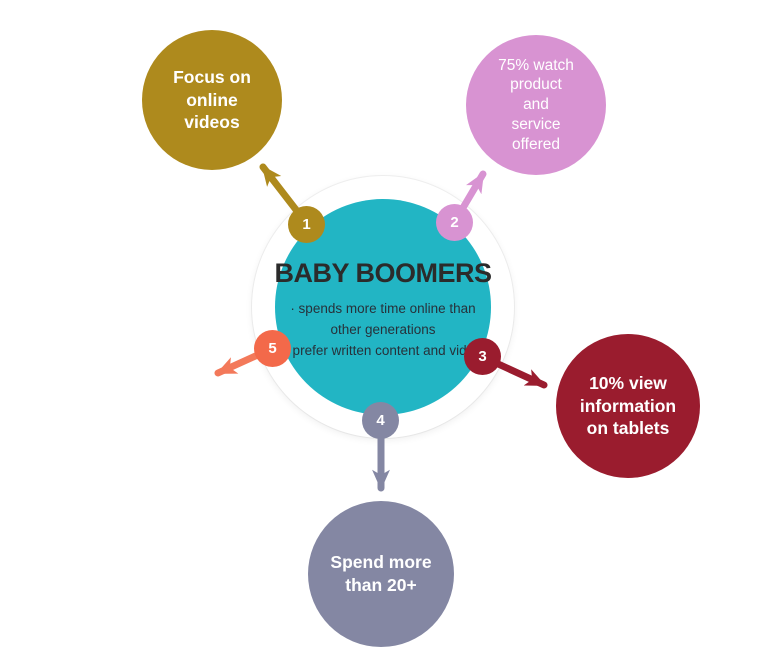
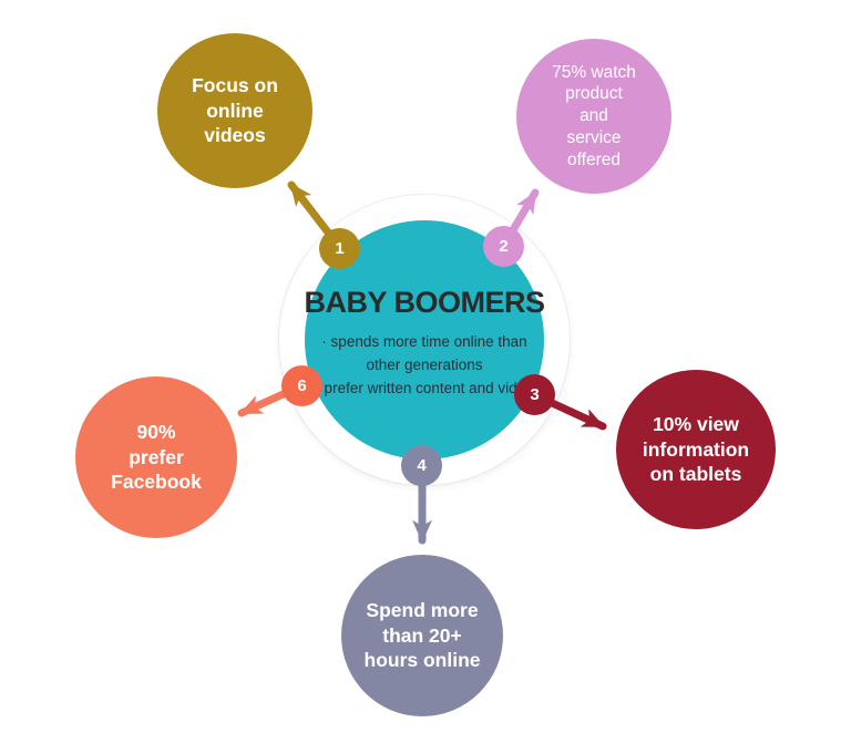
  Focus on
  online
  videos
  75% watch
  product
  and
  service
  offered
  10% view
  information
  on tablets
  Spend more
  than 20+
+ hours online
+ 90%
+ prefer
+ Facebook
  BABY BOOMERS
  · spends more time online than
  other generations
  prefer written content and vid
  1
  2
  3
  4
- 5
+ 6
